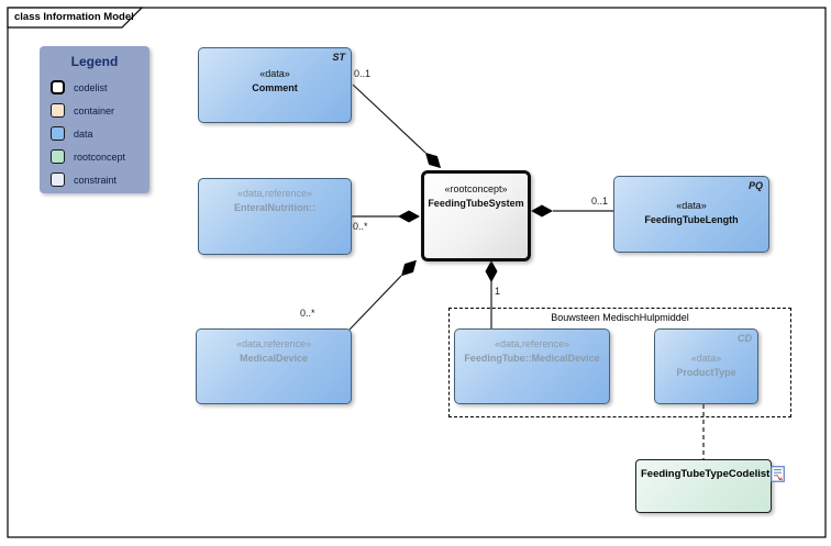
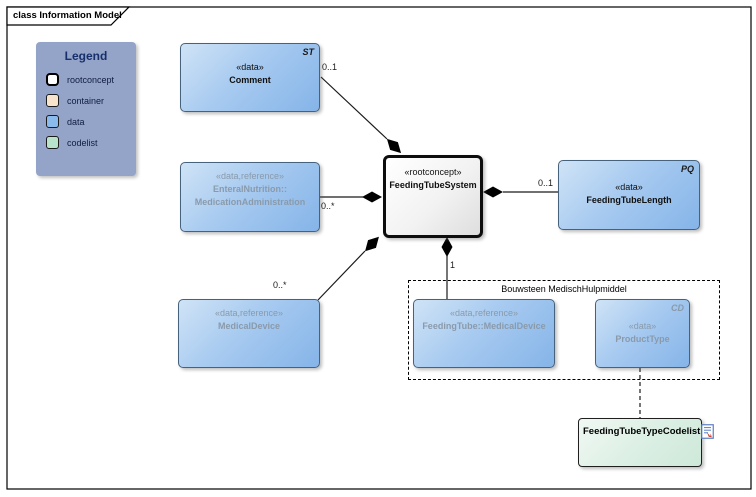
  class Information Model
  Legend
- codelist
+ rootconcept
  container
  data
- rootconcept
+ codelist
- constraint
  ST
  «data»
  Comment
  «rootconcept»
  FeedingTubeSystem
  PQ
  «data»
  FeedingTubeLength
  «data,reference»
  EnteralNutrition::
+ MedicationAdministration
  «data,reference»
  MedicalDevice
  Bouwsteen MedischHulpmiddel
  «data,reference»
  FeedingTube::MedicalDevice
  CD
  «data»
  ProductType
  FeedingTubeTypeCodelist
  0..1
  0..*
  0..*
  0..1
  1
